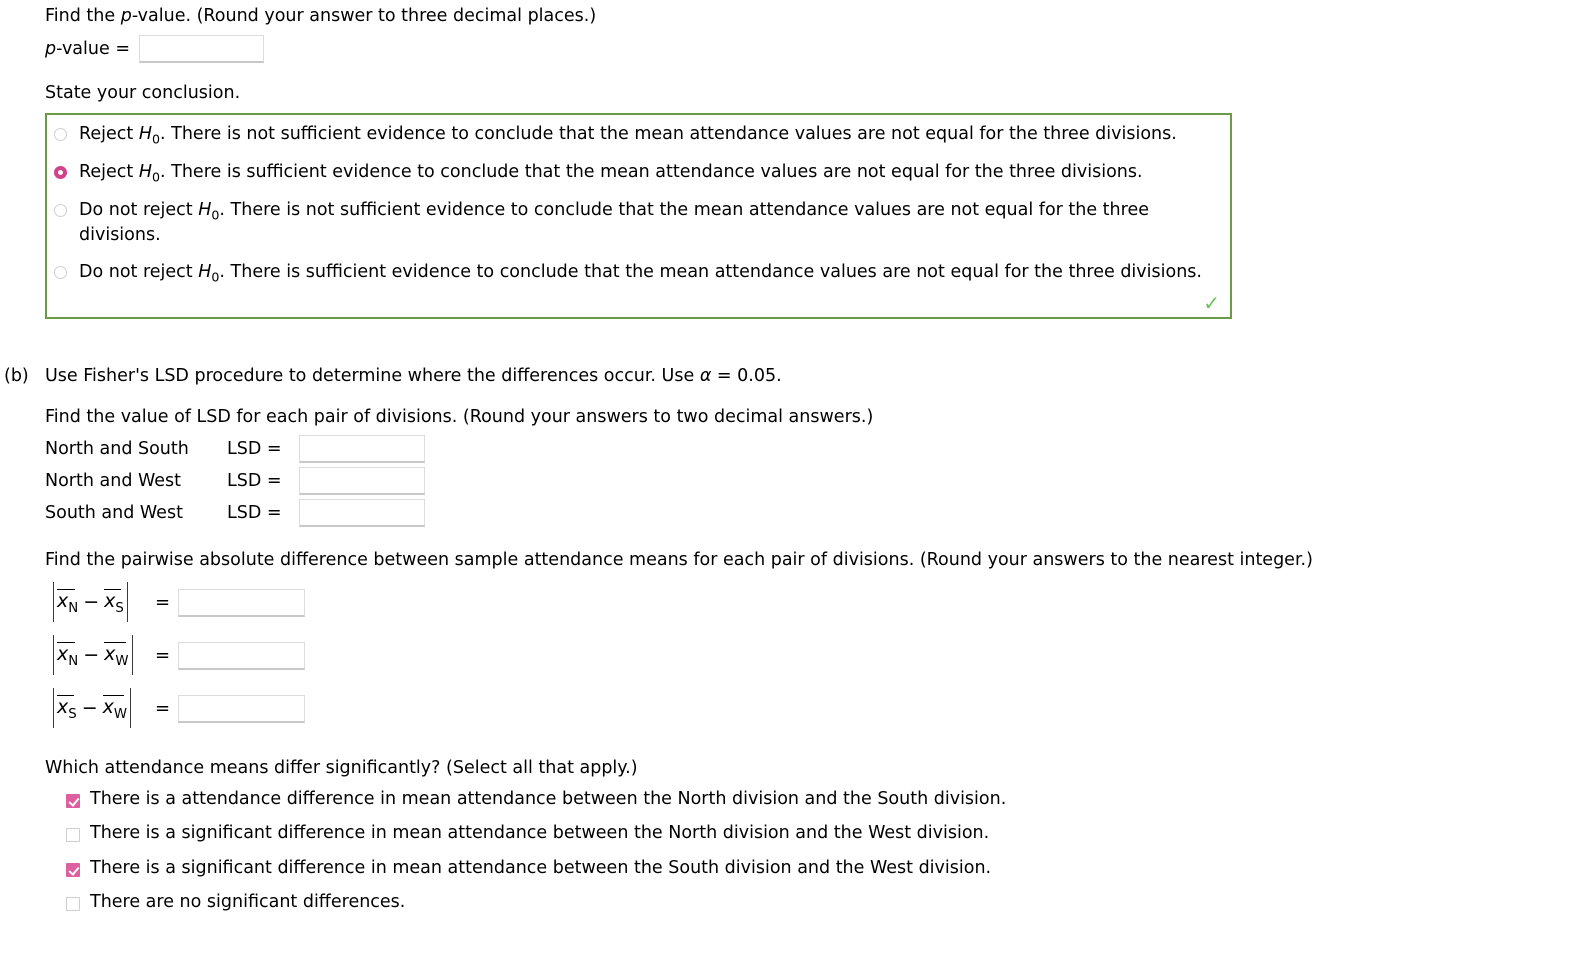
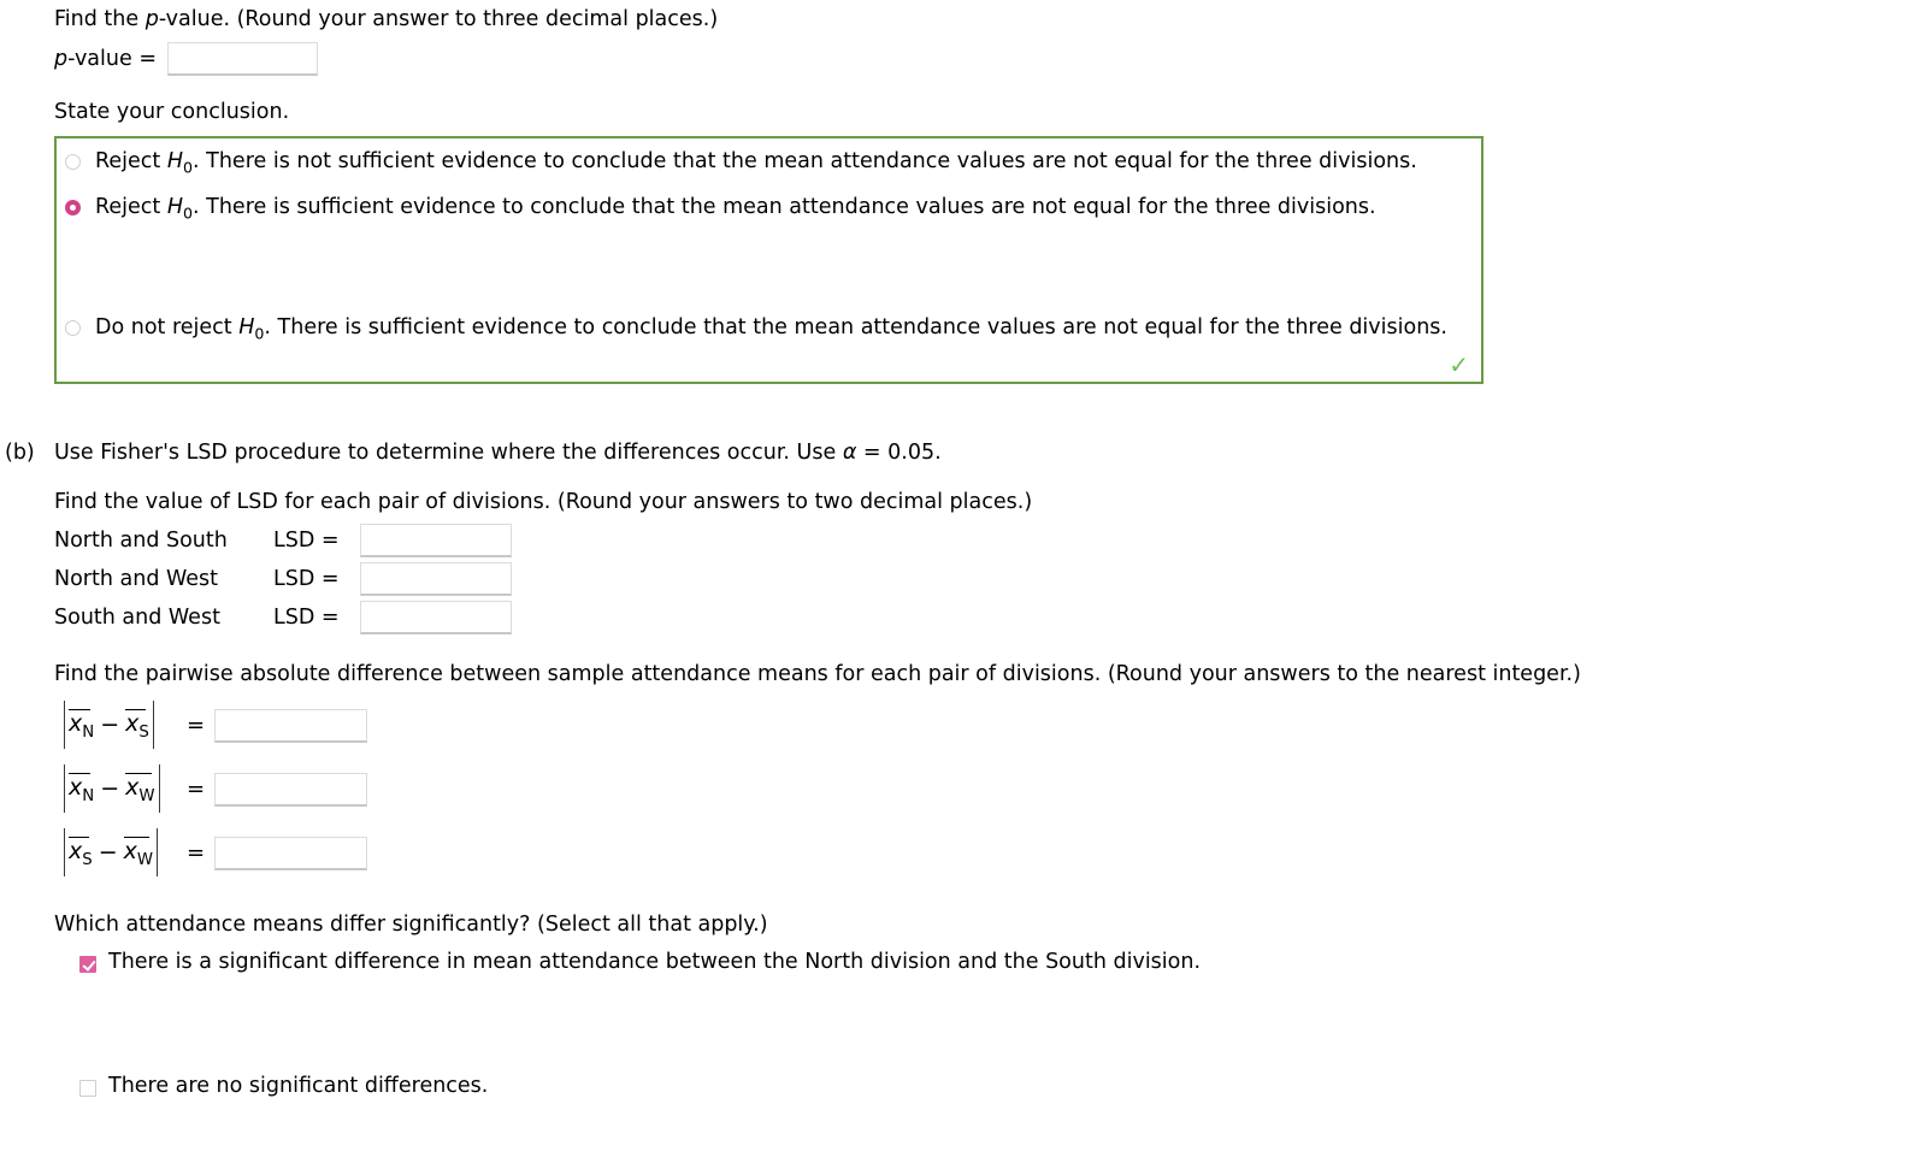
  Find the p-value. (Round your answer to three decimal places.)
  p-value =
  State your conclusion.
  Reject H0. There is not sufficient evidence to conclude that the mean attendance values are not equal for the three divisions.
  Reject H0. There is sufficient evidence to conclude that the mean attendance values are not equal for the three divisions.
- Do not reject H0. There is not sufficient evidence to conclude that the mean attendance values are not equal for the three divisions.
  Do not reject H0. There is sufficient evidence to conclude that the mean attendance values are not equal for the three divisions.
  ✓
  (b)
  Use Fisher's LSD procedure to determine where the differences occur. Use α = 0.05.
- Find the value of LSD for each pair of divisions. (Round your answers to two decimal answers.)
+ Find the value of LSD for each pair of divisions. (Round your answers to two decimal places.)
  North and South
  LSD =
  North and West
  LSD =
  South and West
  LSD =
  Find the pairwise absolute difference between sample attendance means for each pair of divisions. (Round your answers to the nearest integer.)
  xN
  −
  xS
  =
  xN
  −
  xW
  =
  xS
  −
  xW
  =
  Which attendance means differ significantly? (Select all that apply.)
- There is a attendance difference in mean attendance between the North division and the South division.
+ There is a significant difference in mean attendance between the North division and the South division.
- There is a significant difference in mean attendance between the North division and the West division.
- There is a significant difference in mean attendance between the South division and the West division.
  There are no significant differences.
